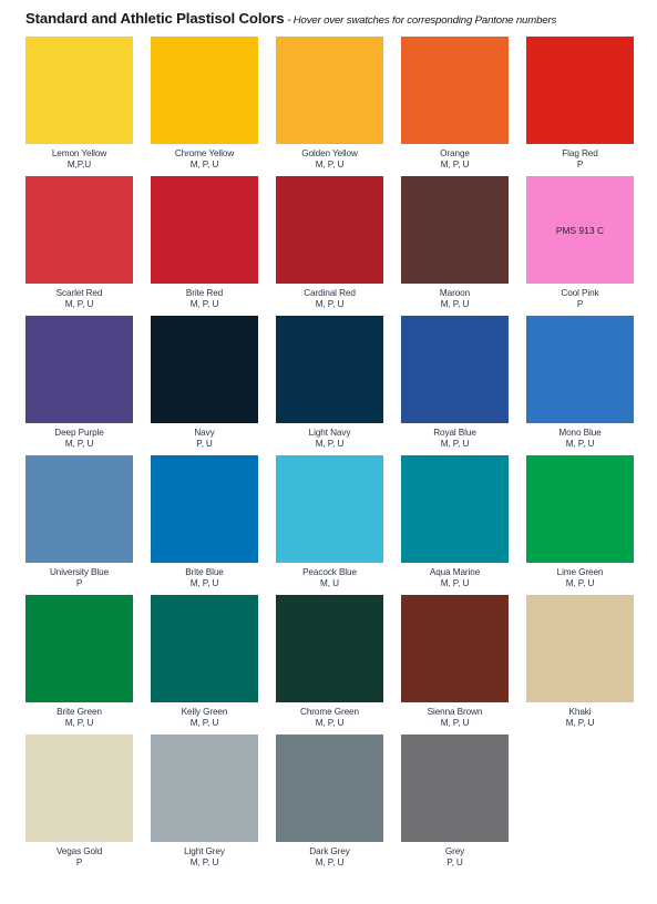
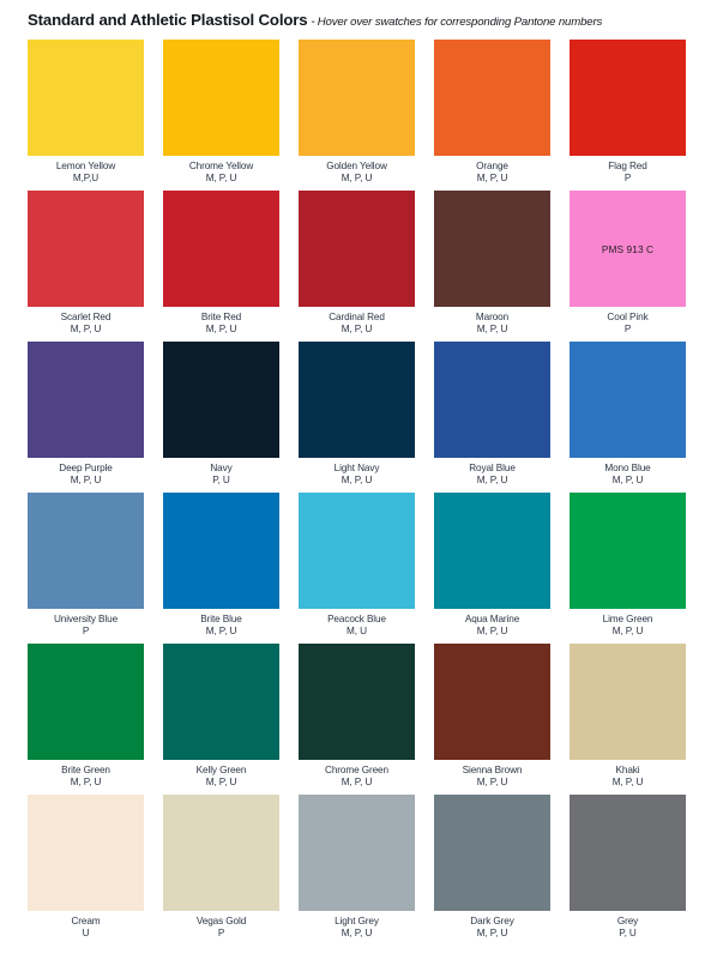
  Standard and Athletic Plastisol Colors
  -
  Hover over swatches for corresponding Pantone numbers
  Lemon Yellow
  M,P,U
  Chrome Yellow
  M, P, U
  Golden Yellow
  M, P, U
  Orange
  M, P, U
  Flag Red
  P
  Scarlet Red
  M, P, U
  Brite Red
  M, P, U
  Cardinal Red
  M, P, U
  Maroon
  M, P, U
  PMS 913 C
  Cool Pink
  P
  Deep Purple
  M, P, U
  Navy
  P, U
  Light Navy
  M, P, U
  Royal Blue
  M, P, U
  Mono Blue
  M, P, U
  University Blue
  P
  Brite Blue
  M, P, U
  Peacock Blue
  M, U
  Aqua Marine
  M, P, U
  Lime Green
  M, P, U
  Brite Green
  M, P, U
  Kelly Green
  M, P, U
  Chrome Green
  M, P, U
  Sienna Brown
  M, P, U
  Khaki
  M, P, U
+ Cream
+ U
  Vegas Gold
  P
  Light Grey
  M, P, U
  Dark Grey
  M, P, U
  Grey
  P, U
